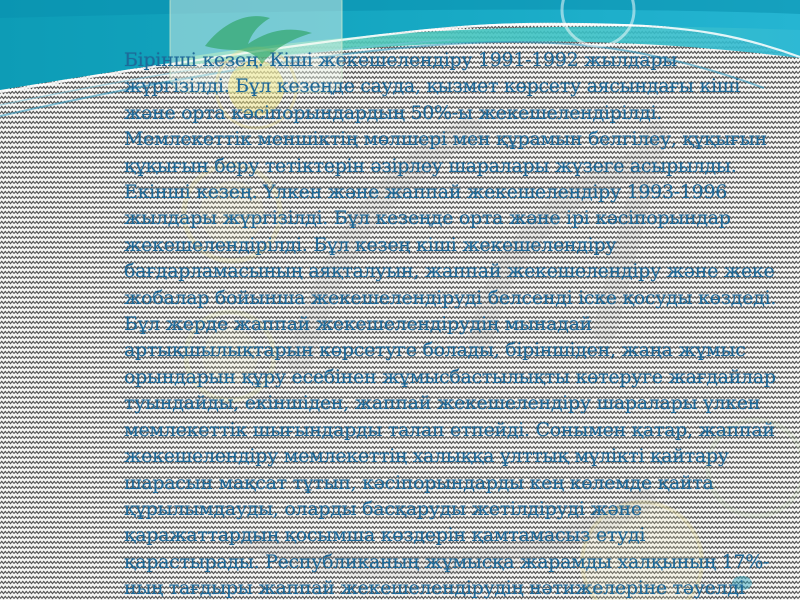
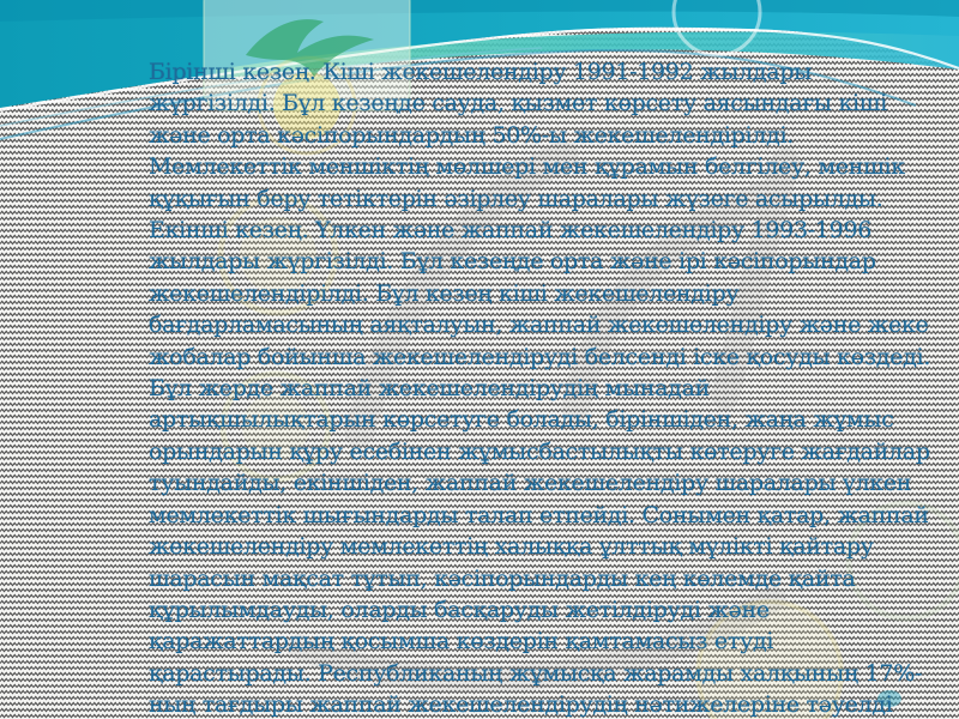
- Бірінші кезең. Кіші жекешелендіру 1991-1992 жылдары жүргізілді. Бұл кезеңде сауда, қызмет көрсету аясындағы кіші және орта кәсіпорындардың 50%-ы жекешелендірілді. Мемлекеттік меншіктің мөлшері мен құрамын белгілеу, құқығын құқығын беру тетіктерін әзірлеу шаралары жүзеге асырылды.
+ Бірінші кезең. Кіші жекешелендіру 1991-1992 жылдары жүргізілді. Бұл кезеңде сауда, қызмет көрсету аясындағы кіші және орта кәсіпорындардың 50%-ы жекешелендірілді. Мемлекеттік меншіктің мөлшері мен құрамын белгілеу, меншік құқығын беру тетіктерін әзірлеу шаралары жүзеге асырылды.
  Екінші кезең. Үлкен және жаппай жекешелендіру 1993-1996 жылдары жүргізілді. Бұл кезеңде орта және ірі кәсіпорындар жекешелендірілді. Бұл кезең кіші жекешелендіру бағдарламасының аяқталуын, жаппай жекешелендіру және жеке жобалар бойынша жекешелендіруді белсенді іске қосуды көздеді. Бұл жерде жаппай жекешелендірудің мынадай артықшылықтарын көрсетуге болады, біріншіден, жаңа жұмыс орындарын құру есебінен жұмысбастылықты көтеруге жағдайлар туындайды, екіншіден, жаппай жекешелендіру шаралары үлкен мемлекеттік шығындарды талап етпейді. Сонымен қатар, жаппай жекешелендіру мемлекеттің халыққа ұлттық мүлікті қайтару шарасын мақсат тұтып, кәсіпорындарды кең көлемде қайта құрылымдауды, оларды басқаруды жетілдіруді және қаражаттардың қосымша көздерін қамтамасыз етуді қарастырады. Республиканың жұмысқа жарамды халқының 17%-ның тағдыры жаппай жекешелендірудің нәтижелеріне тәуелді
